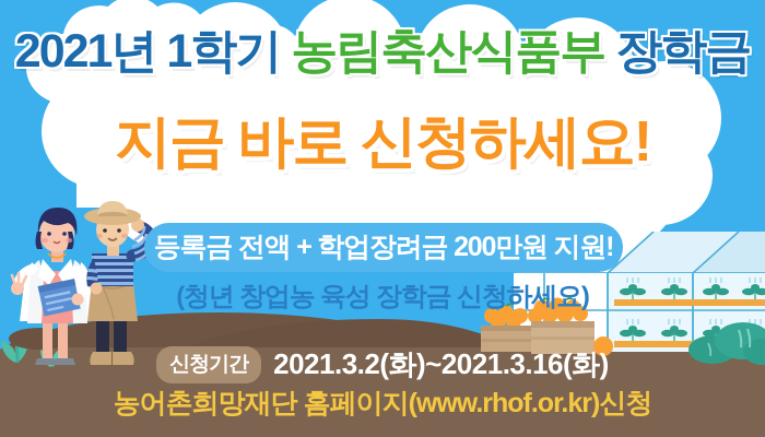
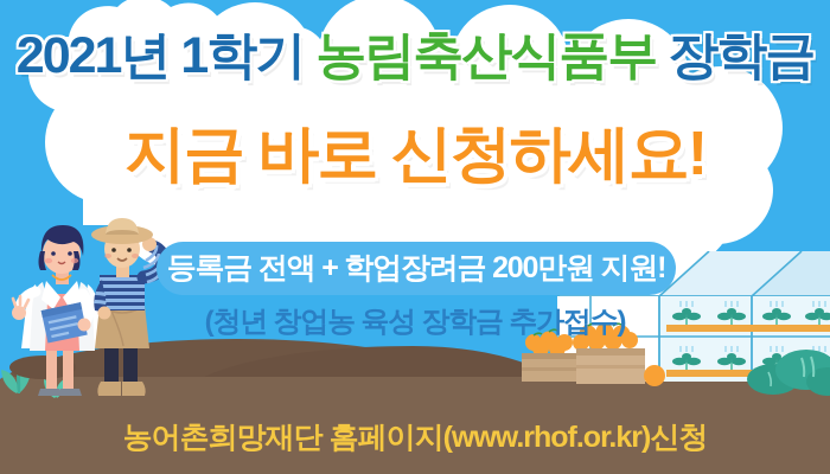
  2021년 1학기 농림축산식품부 장학금
  지금 바로 신청하세요!
  등록금 전액 + 학업장려금 200만원 지원!
- (청년 창업농 육성 장학금 신청하세요)
+ (청년 창업농 육성 장학금 추가접수)
- 신청기간
- 2021.3.2(화)~2021.3.16(화)
  농어촌희망재단 홈페이지(www.rhof.or.kr)신청
